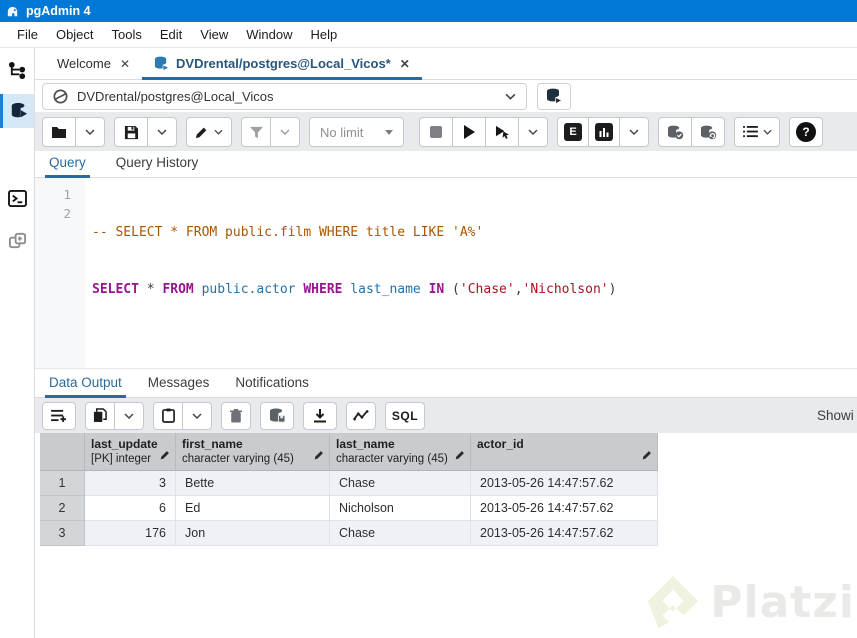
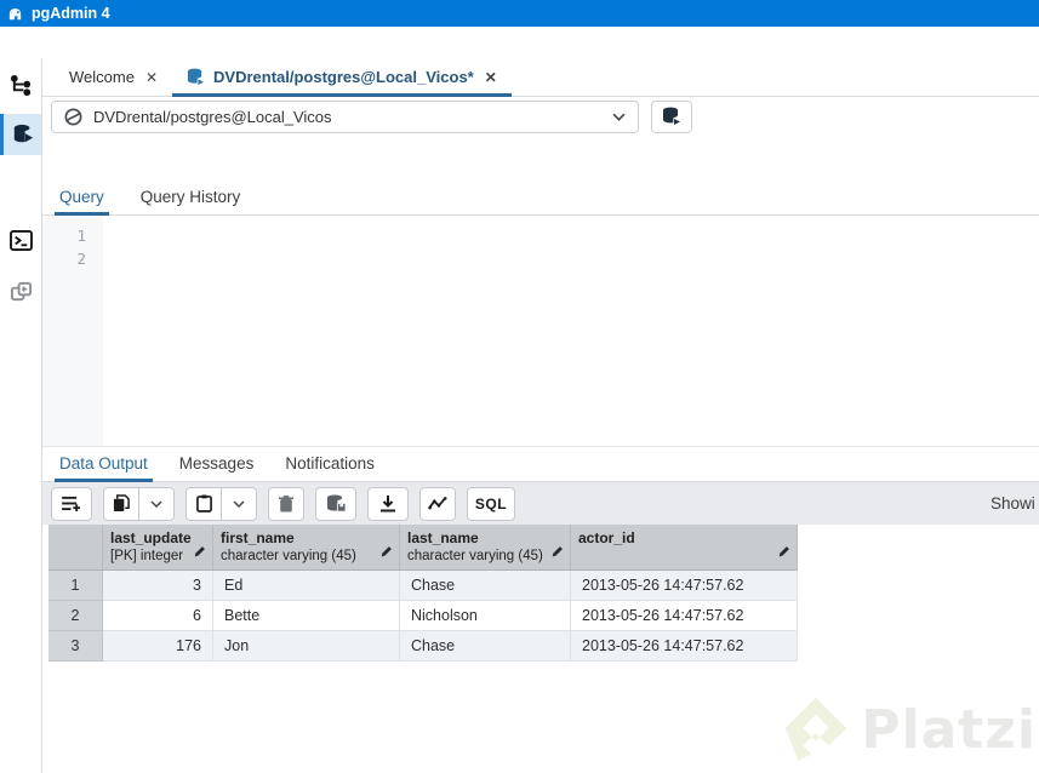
  pgAdmin 4
- File
- Object
- Tools
- Edit
- View
- Window
- Help
  Welcome
  ✕
  DVDrental/postgres@Local_Vicos*
  ✕
  DVDrental/postgres@Local_Vicos
- No limit
- E
- ?
  Query
  Query History
  1
  2
- -- SELECT * FROM public.film WHERE title LIKE 'A%'
- SELECT * FROM public.actor WHERE last_name IN ('Chase','Nicholson')
  Data Output
  Messages
  Notifications
  SQL
  Showi
  last_update
  [PK] integer
  first_name
  character varying (45)
  last_name
  character varying (45)
  actor_id
  1
  3
- Bette
+ Ed
  Chase
  2013-05-26 14:47:57.62
  2
  6
- Ed
+ Bette
  Nicholson
  2013-05-26 14:47:57.62
  3
  176
  Jon
  Chase
  2013-05-26 14:47:57.62
  Platzi
